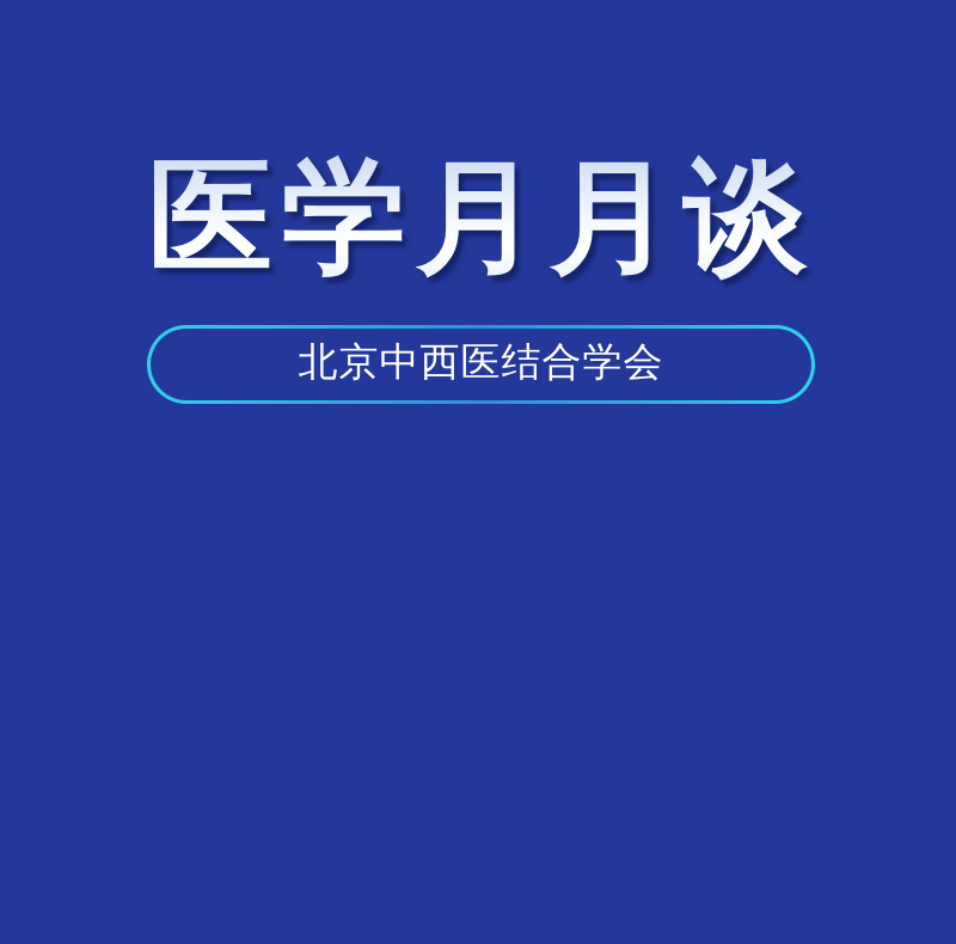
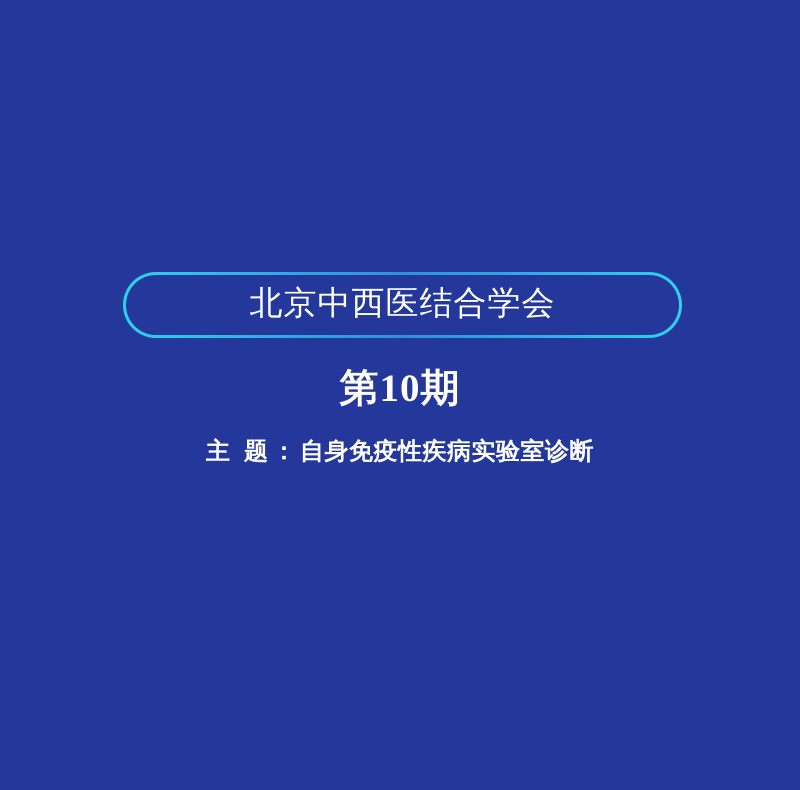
- 医学月月谈
  北京中西医结合学会
+ 第10期
+ 主 题：自身免疫性疾病实验室诊断
